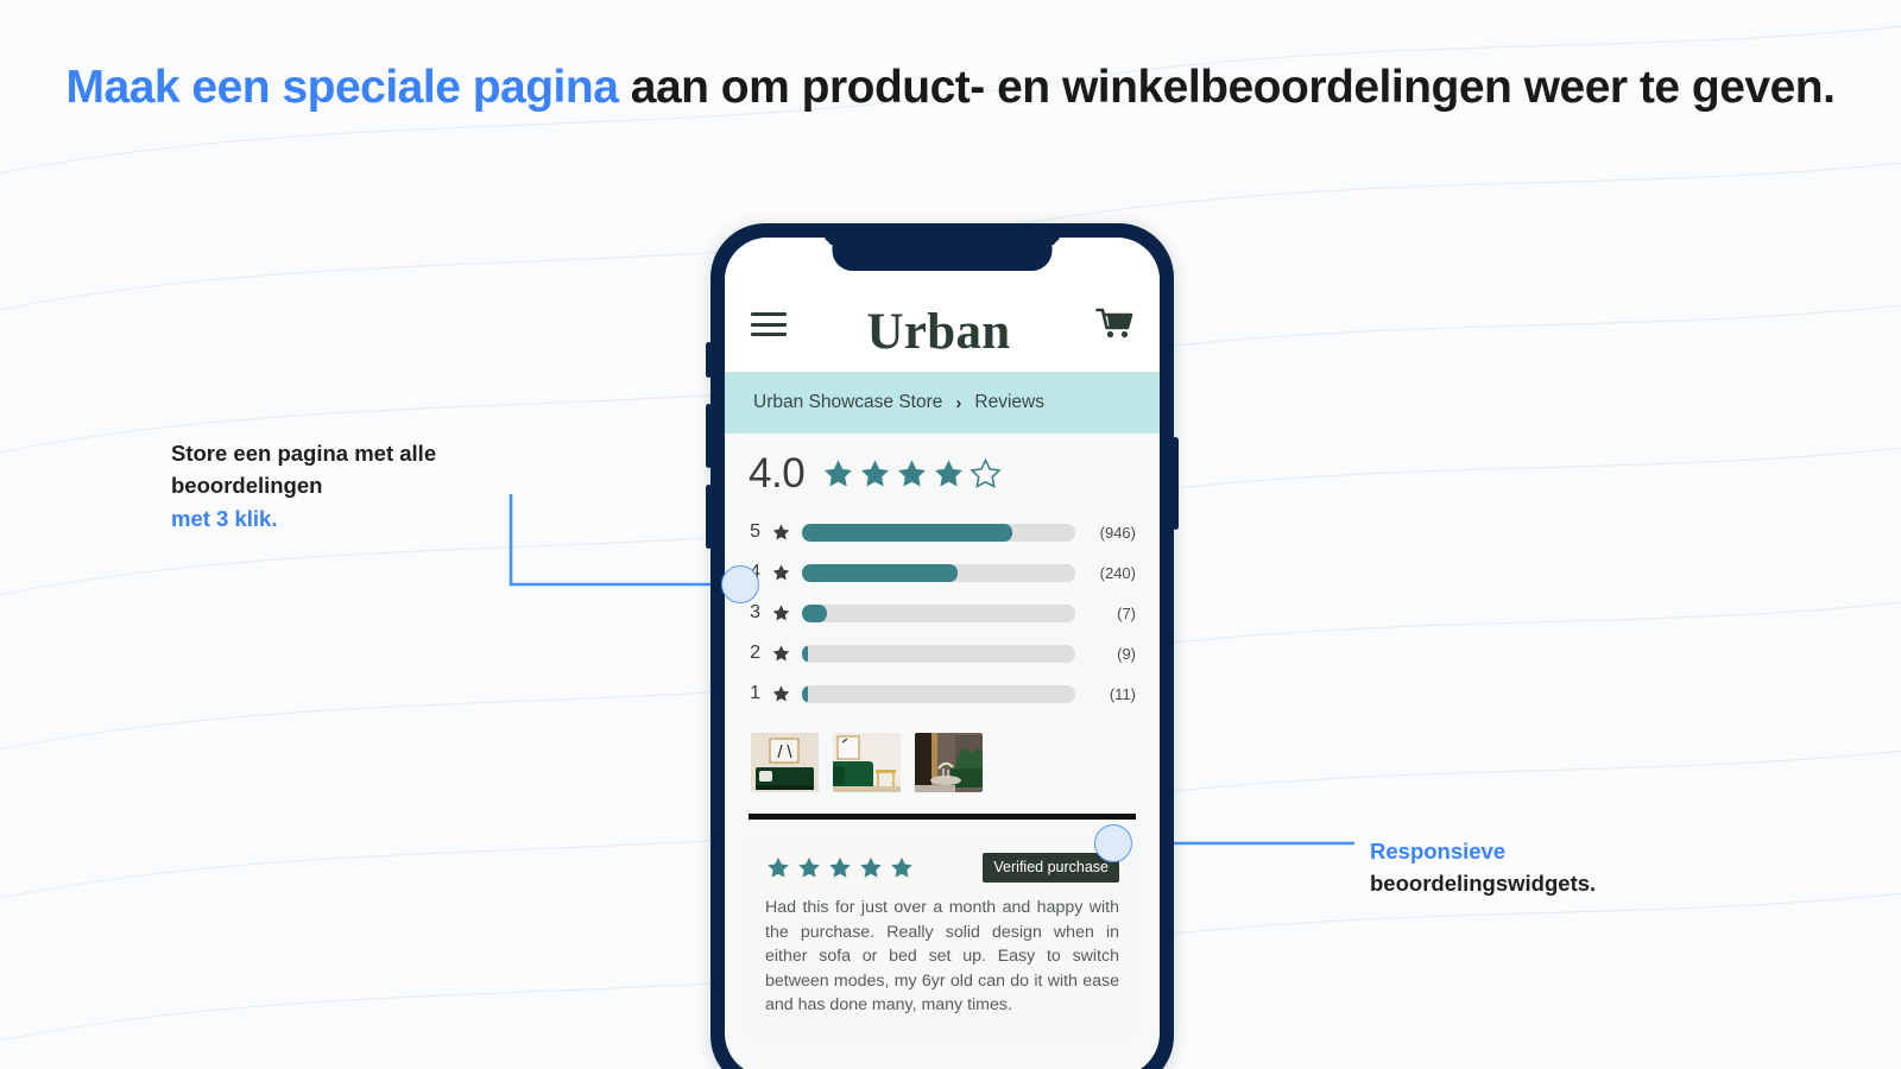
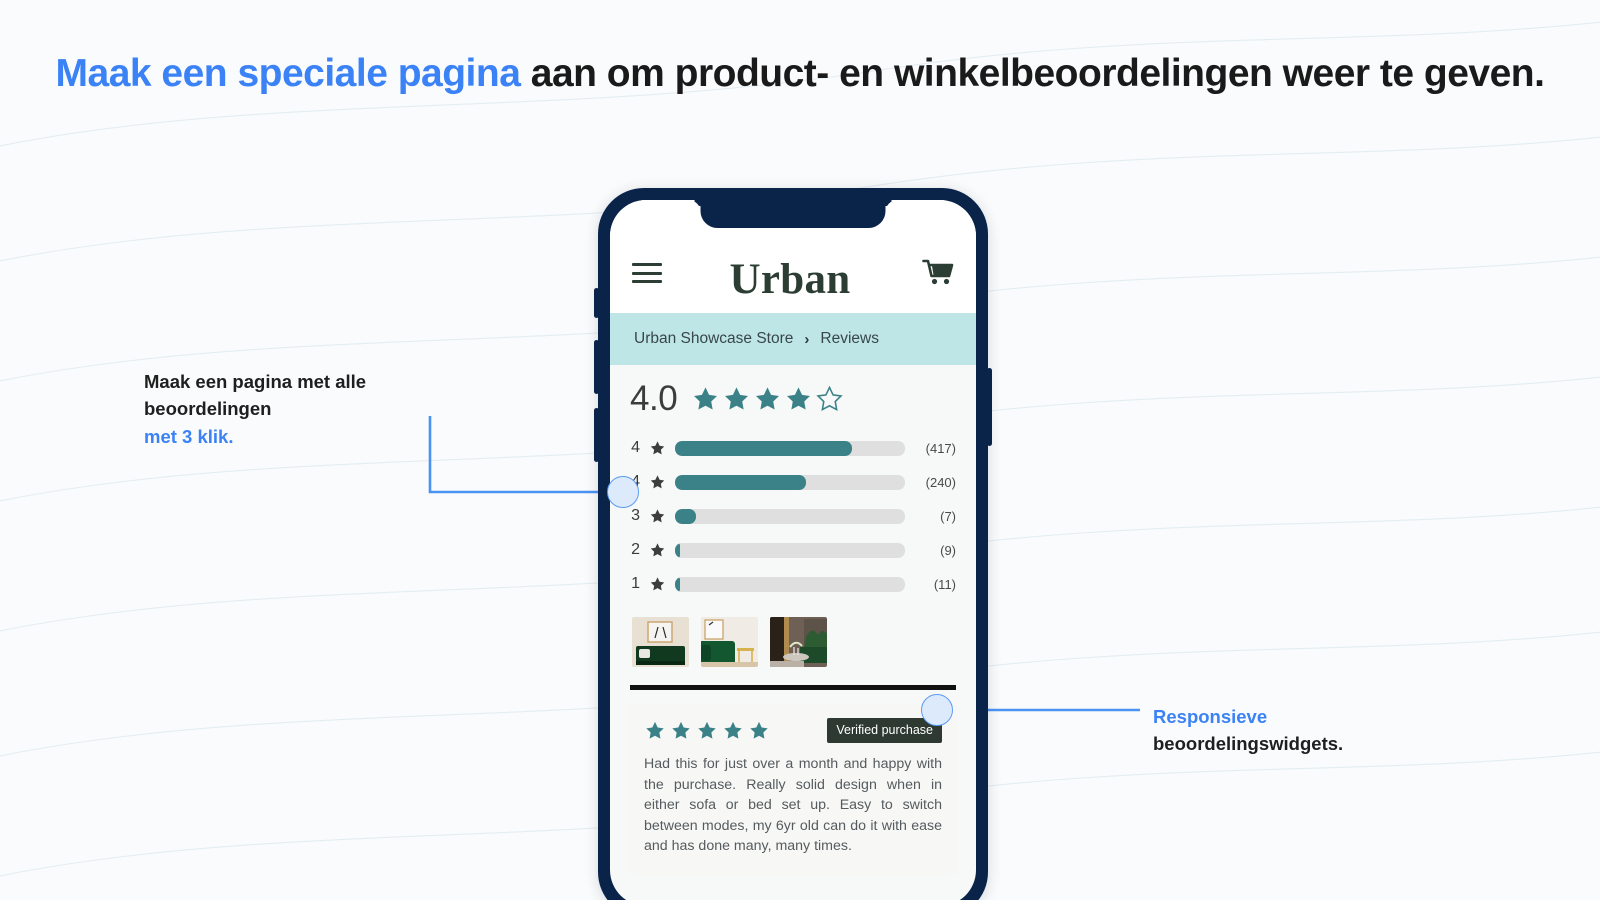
  Maak een speciale pagina aan om product- en winkelbeoordelingen weer te geven.
- Store een pagina met alle
+ Maak een pagina met alle
  beoordelingen
  met 3 klik.
  Responsieve
  beoordelingswidgets.
  Urban
  Urban Showcase Store
  ›
  Reviews
  4.0
- 5
+ 4
- (946)
+ (417)
  (240)
  3
  (7)
  2
  (9)
  1
  (11)
  Verified purchase
  Had this for just over a month and happy with the purchase. Really solid design when in either sofa or bed set up. Easy to switch between modes, my 6yr old can do it with ease and has done many, many times.
